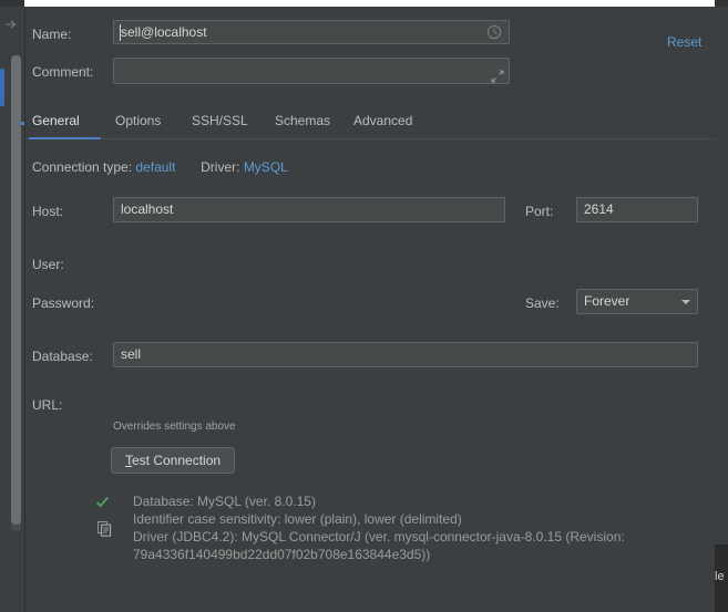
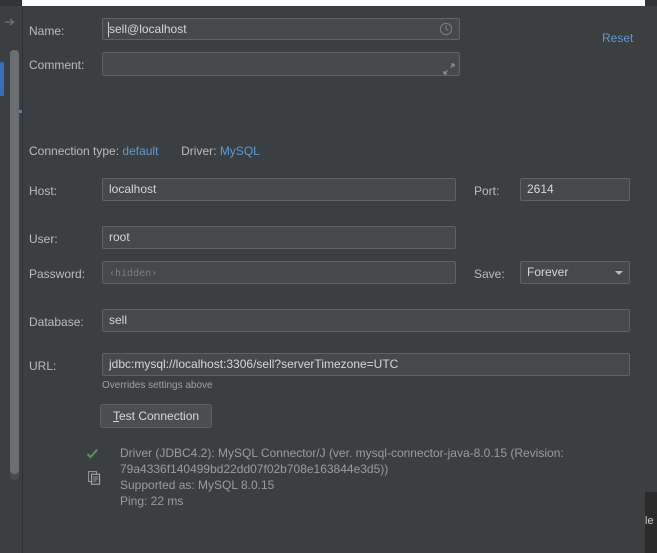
  le
  Name:
  sell@localhost
  Comment:
  Reset
- General
- Options
- SSH/SSL
- Schemas
- Advanced
  Connection type: default Driver: MySQL
  Host:
  localhost
  Port:
  2614
  User:
+ root
  Password:
+ ‹hidden›
  Save:
  Forever
  Database:
  sell
  URL:
+ jdbc:mysql://localhost:3306/sell?serverTimezone=UTC
  Overrides settings above
  Test Connection
- Database: MySQL (ver. 8.0.15)
- Identifier case sensitivity: lower (plain), lower (delimited)
  Driver (JDBC4.2): MySQL Connector/J (ver. mysql-connector-java-8.0.15 (Revision: 79a4336f140499bd22dd07f02b708e163844e3d5))
+ Supported as: MySQL 8.0.15
+ Ping: 22 ms
